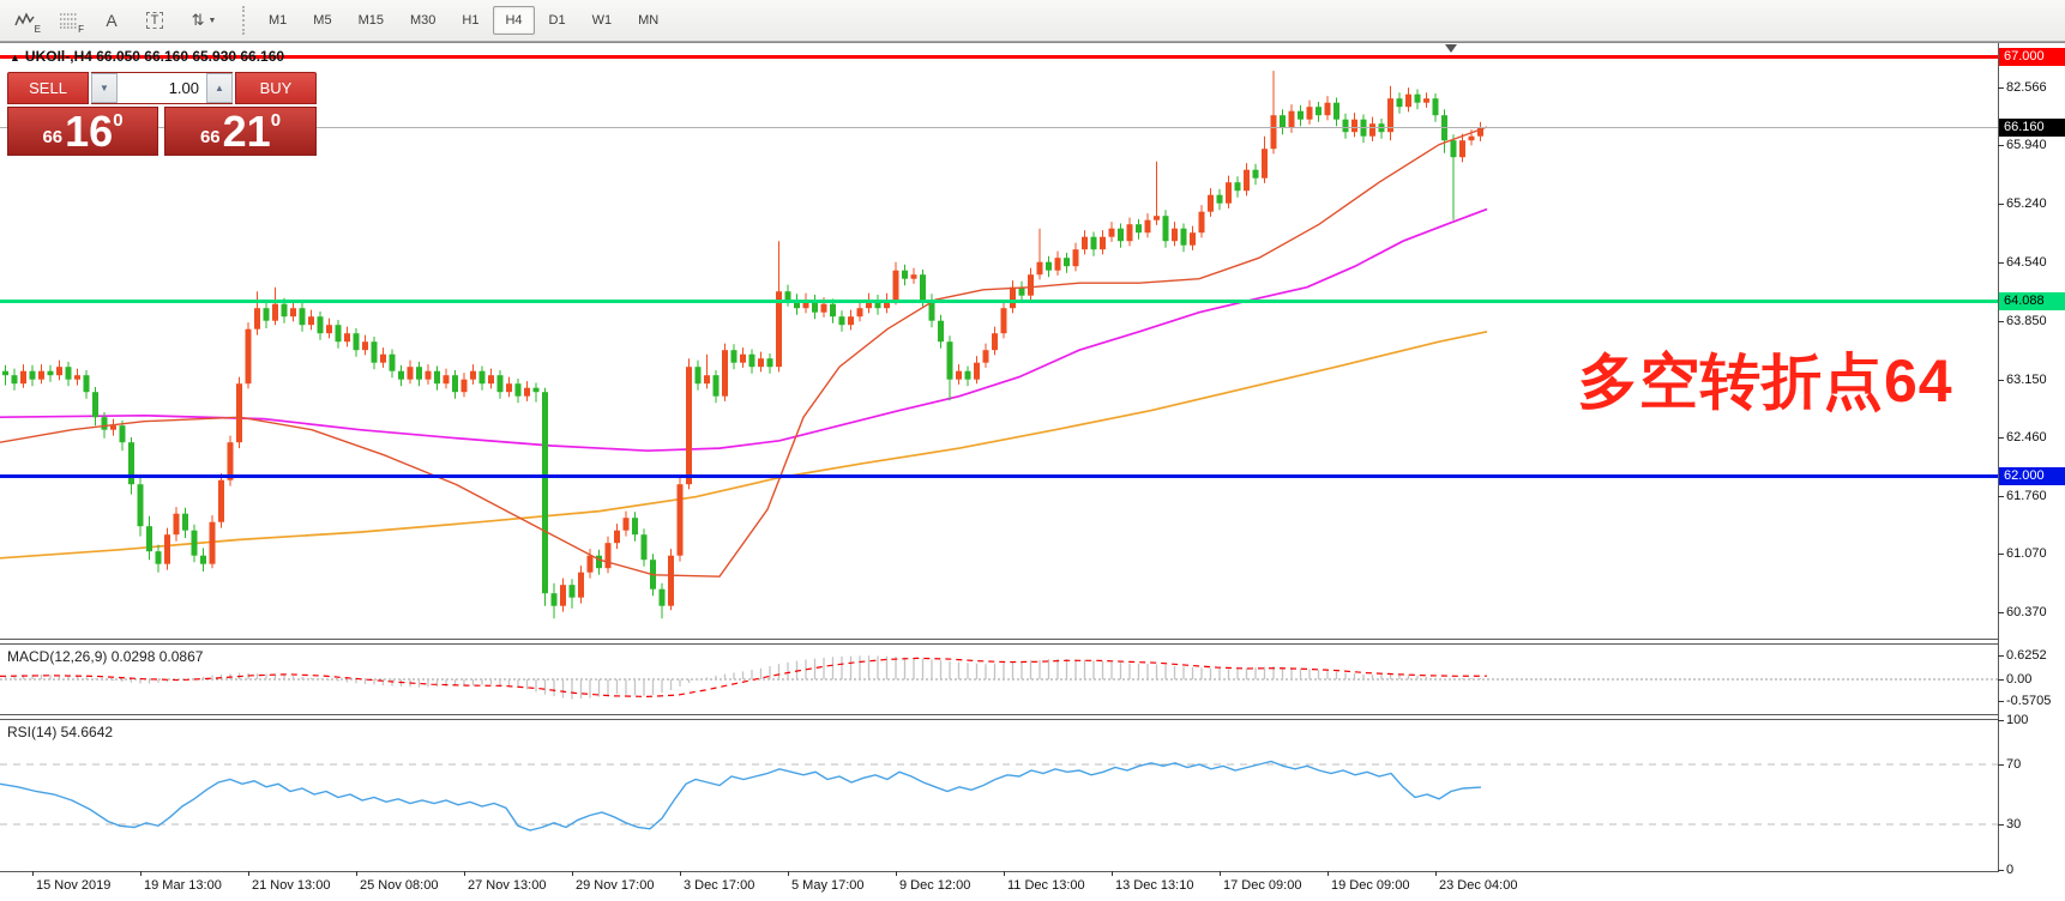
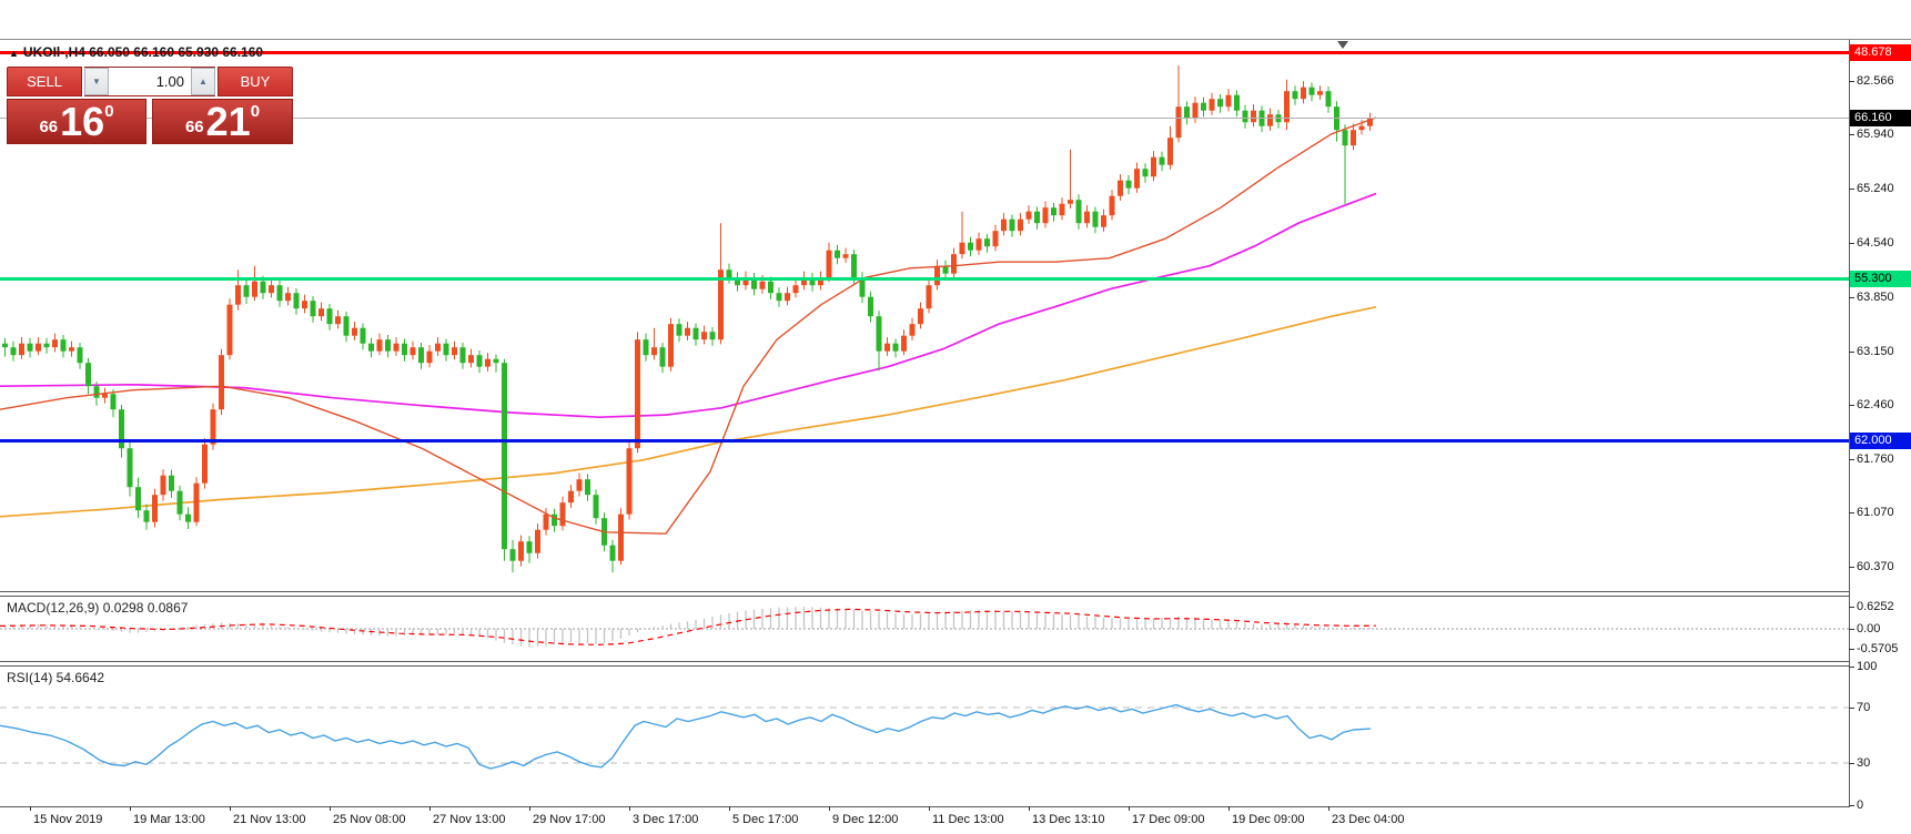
- E
- F
- A
- T
- ⇅
- M1
- M5
- M15
- M30
- H1
- H4
- D1
- W1
- MN
  ▲ UKOIl-,H4 66.050 66.160 65.930 66.160
  SELL
  ▼
  1.00
  ▲
  BUY
  66
  16
  0
  66
  21
  0
  MACD(12,26,9) 0.0298 0.0867
  RSI(14) 54.6642
- 多空转折点64
  82.566
  65.940
  65.240
  64.540
  63.850
  63.150
  62.460
  61.760
  61.070
  60.370
- 67.000
+ 48.678
  66.160
- 64.088
+ 55.300
  62.000
  0.6252
  0.00
  -0.5705
  100
  70
  30
  0
  15 Nov 2019
  19 Mar 13:00
  21 Nov 13:00
  25 Nov 08:00
  27 Nov 13:00
  29 Nov 17:00
  3 Dec 17:00
- 5 May 17:00
+ 5 Dec 17:00
  9 Dec 12:00
  11 Dec 13:00
  13 Dec 13:10
  17 Dec 09:00
  19 Dec 09:00
  23 Dec 04:00
